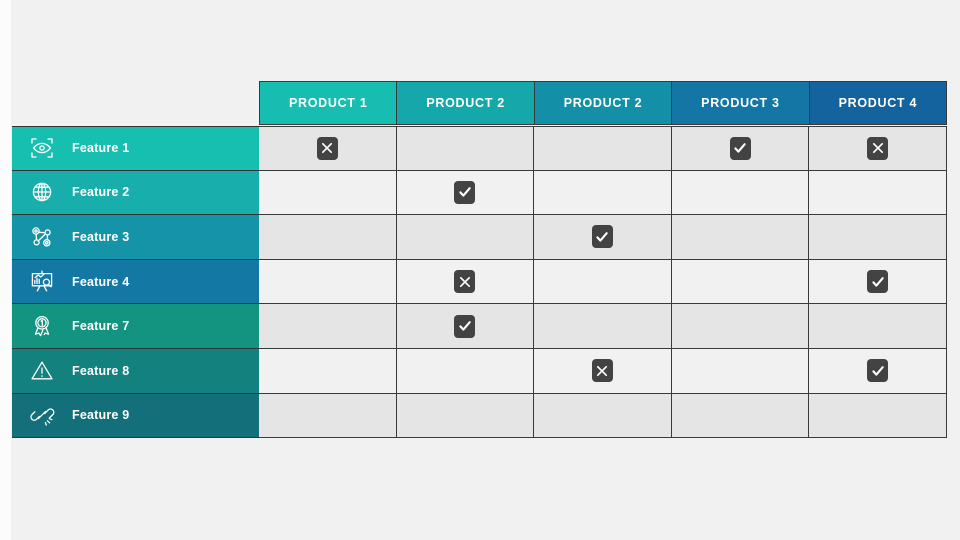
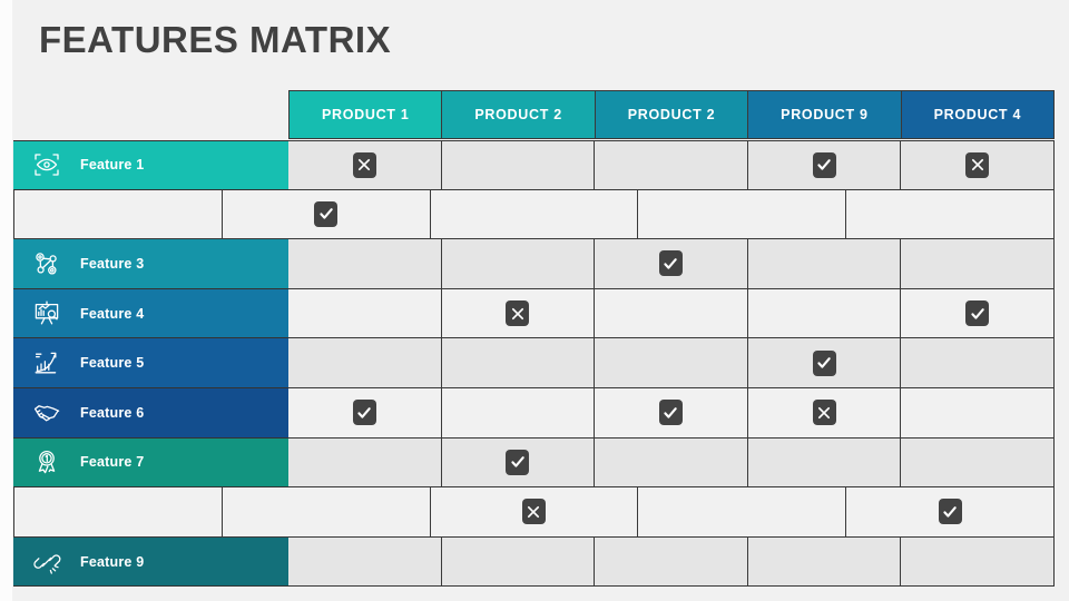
+ FEATURES MATRIX
  PRODUCT 1
  PRODUCT 2
  PRODUCT 2
- PRODUCT 3
+ PRODUCT 9
  PRODUCT 4
  Feature 1
- Feature 2
  Feature 3
  Feature 4
+ Feature 5
+ Feature 6
  Feature 7
- Feature 8
  Feature 9
